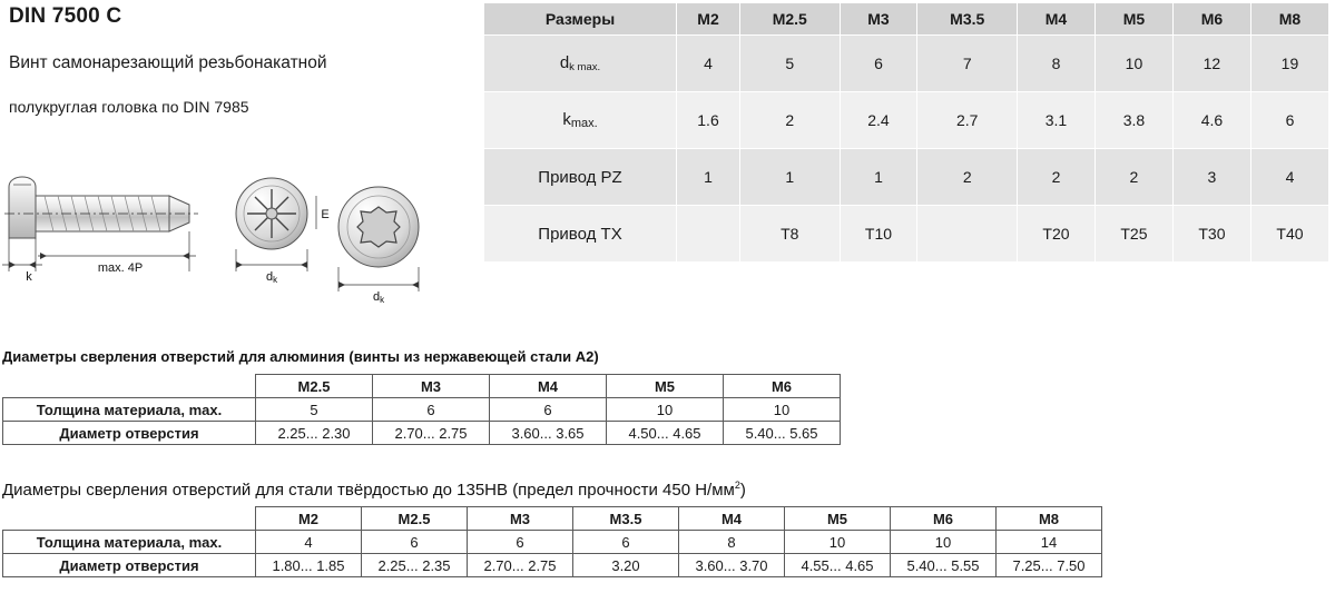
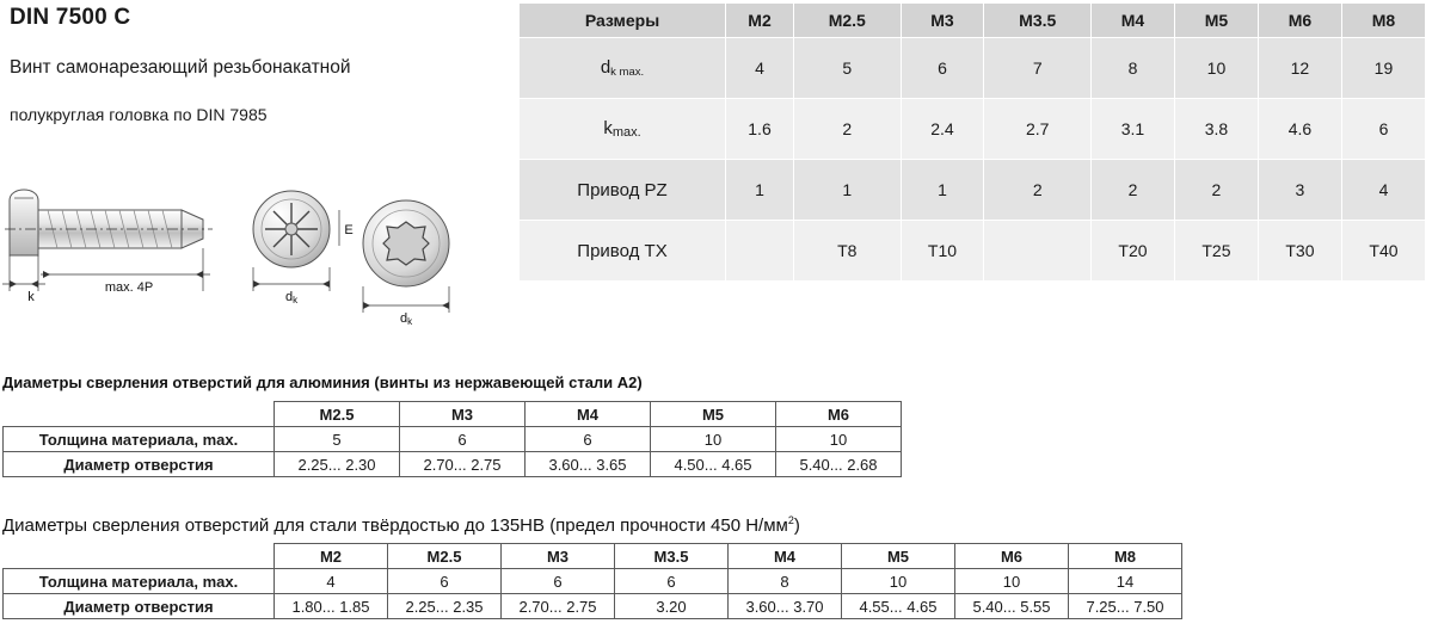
  DIN 7500 C
  Винт самонарезающий резьбонакатной
  полукруглая головка по DIN 7985
  k
  max. 4P
  dk
  E
  dk
  Размеры	M2	M2.5	M3	M3.5	M4	M5	M6	M8
  dk max.	4	5	6	7	8	10	12	19
  kmax.	1.6	2	2.4	2.7	3.1	3.8	4.6	6
  Привод PZ	1	1	1	2	2	2	3	4
  Привод TX		T8	T10		T20	T25	T30	T40
  Диаметры сверления отверстий для алюминия (винты из нержавеющей стали А2)
  	M2.5	M3	M4	M5	M6
  Толщина материала, max.	5	6	6	10	10
- Диаметр отверстия	2.25... 2.30	2.70... 2.75	3.60... 3.65	4.50... 4.65	5.40... 5.65
+ Диаметр отверстия	2.25... 2.30	2.70... 2.75	3.60... 3.65	4.50... 4.65	5.40... 2.68
  Диаметры сверления отверстий для стали твёрдостью до 135HB (предел прочности 450 Н/мм2)
  	M2	M2.5	M3	M3.5	M4	M5	M6	M8
  Толщина материала, max.	4	6	6	6	8	10	10	14
  Диаметр отверстия	1.80... 1.85	2.25... 2.35	2.70... 2.75	3.20	3.60... 3.70	4.55... 4.65	5.40... 5.55	7.25... 7.50
